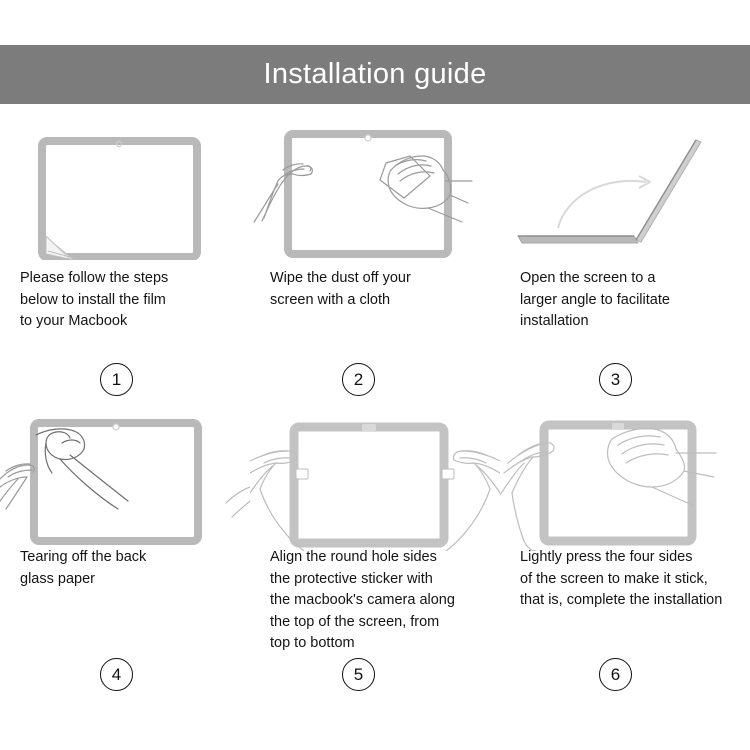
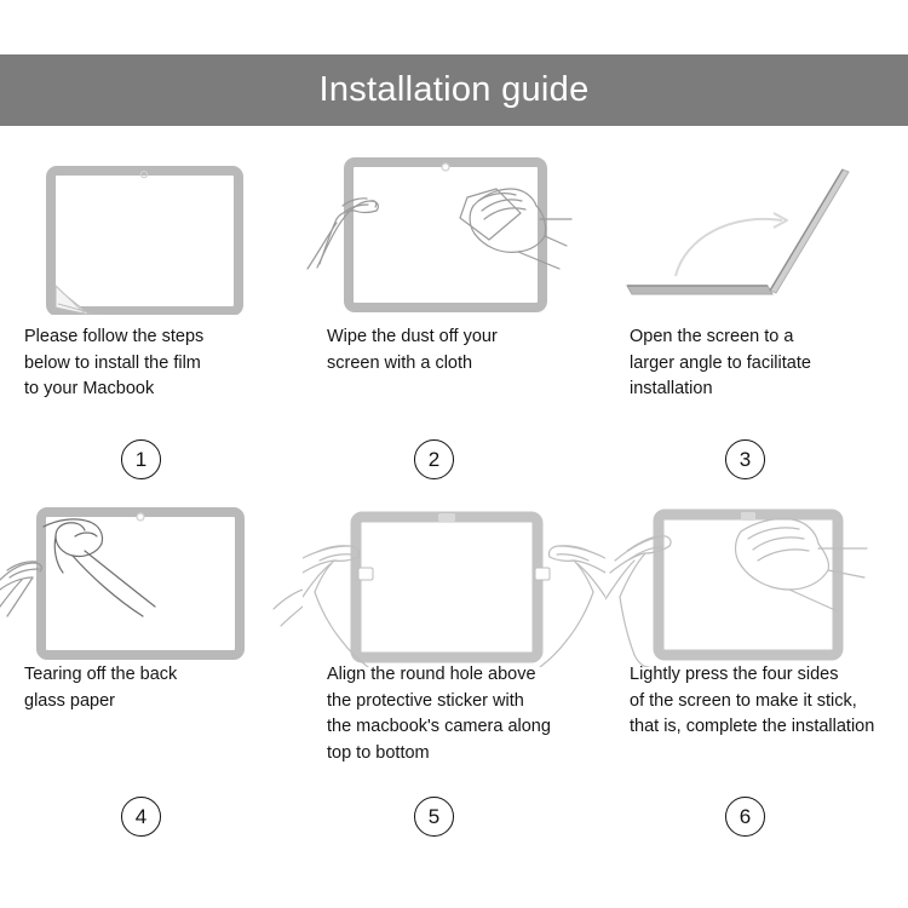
  Installation guide
  Please follow the steps
  below to install the film
  to your Macbook
  1
  Wipe the dust off your
  screen with a cloth
  2
  Open the screen to a
  larger angle to facilitate
  installation
  3
  Tearing off the back
  glass paper
  4
- Align the round hole sides
+ Align the round hole above
  the protective sticker with
  the macbook's camera along
- the top of the screen, from
  top to bottom
  5
  Lightly press the four sides
  of the screen to make it stick,
  that is, complete the installation
  6
